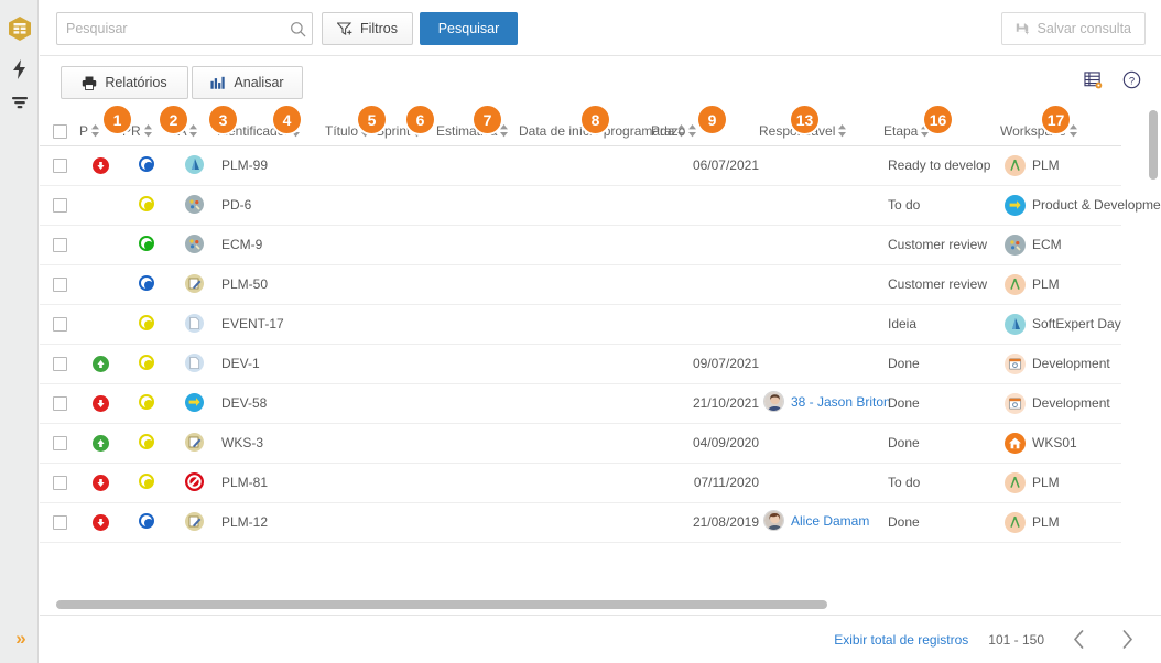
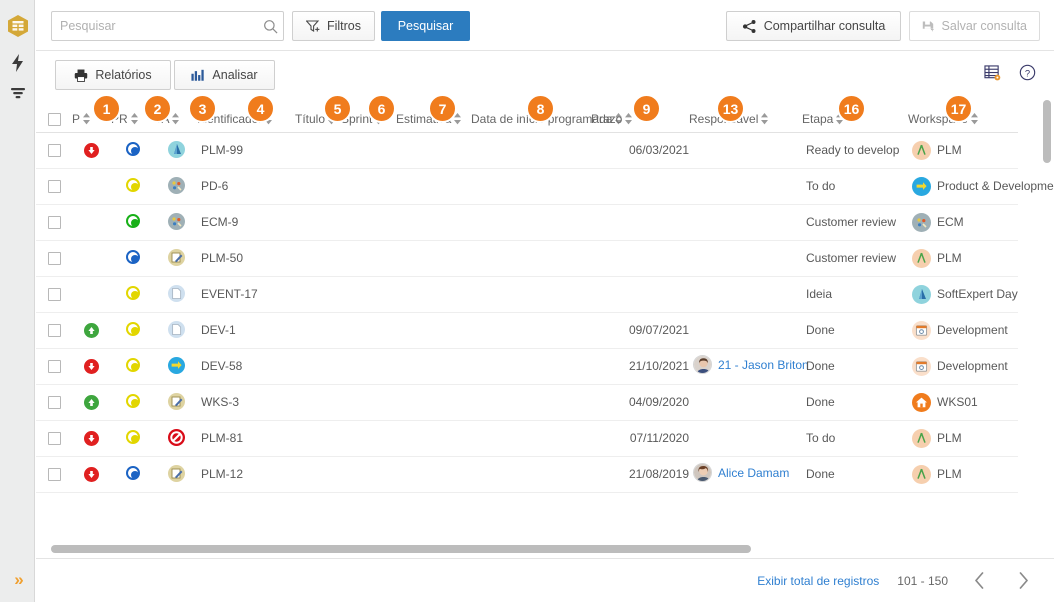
  »
  Pesquisar
  Filtros
  Pesquisar
+ Compartilhar consulta
  Salvar consulta
  Relatórios
  Analisar
  ?
  	P	R		ntificad	Título	prin	Estima	Data de iní programada	Prazo	Respvel	Etapa	Worksp
- 				PLM-99					06/07/2021		Ready to develop	PLM
+ 				PLM-99					06/03/2021		Ready to develop	PLM
  				PD-6							To do	Product & Developme
  				ECM-9							Customer review	ECM
  				PLM-50							Customer review	PLM
  				EVENT-17							Ideia	SoftExpert Day
  				DEV-1					09/07/2021		Done	Development
- 				DEV-58					21/10/2021	38 - Jason Briton	Done	Development
+ 				DEV-58					21/10/2021	21 - Jason Briton	Done	Development
  				WKS-3					04/09/2020		Done	WKS01
  				PLM-81					07/11/2020		To do	PLM
  				PLM-12					21/08/2019	Alice Damam	Done	PLM
  1
  2
  3
  4
  5
  6
  7
  8
  9
  13
  16
  17
  Exibir total de registros
  101 - 150
